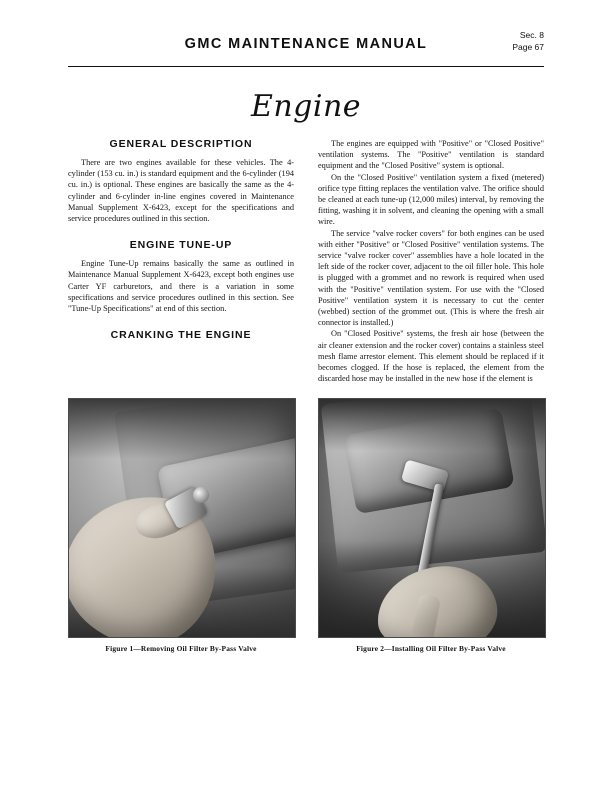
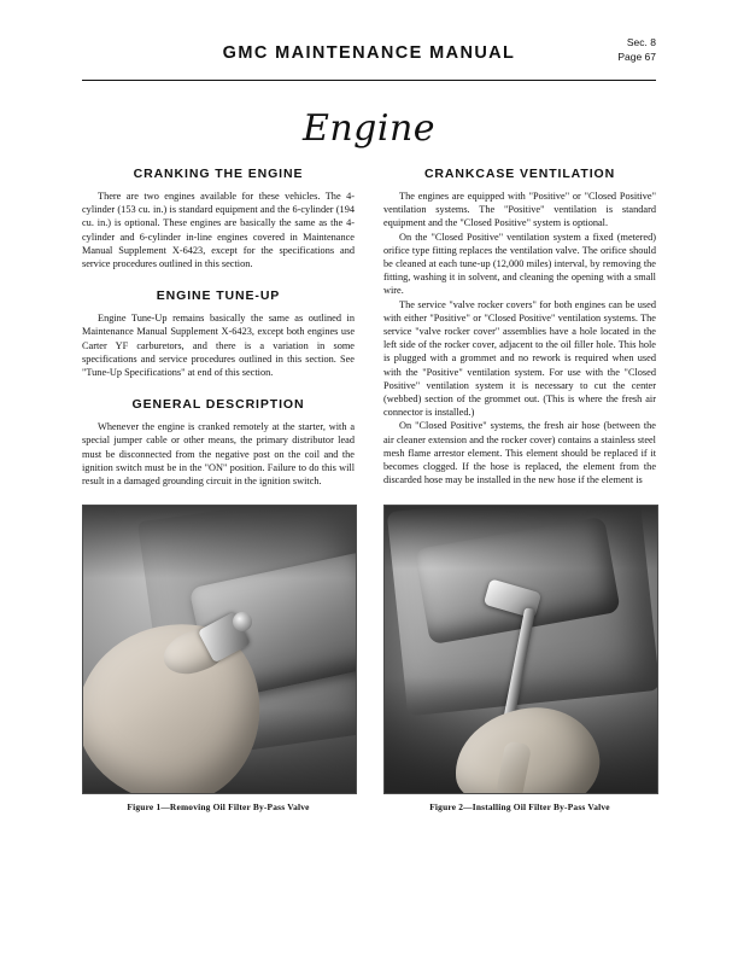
  GMC MAINTENANCE MANUAL
  Sec. 8
  Page 67
  Engine
- GENERAL DESCRIPTION
+ CRANKING THE ENGINE
  There are two engines available for these vehicles. The 4-cylinder (153 cu. in.) is standard equipment and the 6-cylinder (194 cu. in.) is optional. These engines are basically the same as the 4-cylinder and 6-cylinder in-line engines covered in Maintenance Manual Supplement X-6423, except for the specifications and service procedures outlined in this section.
  ENGINE TUNE-UP
  Engine Tune-Up remains basically the same as outlined in Maintenance Manual Supplement X-6423, except both engines use Carter YF carburetors, and there is a variation in some specifications and service procedures outlined in this section. See "Tune-Up Specifications" at end of this section.
- CRANKING THE ENGINE
+ GENERAL DESCRIPTION
+ Whenever the engine is cranked remotely at the starter, with a special jumper cable or other means, the primary distributor lead must be disconnected from the negative post on the coil and the ignition switch must be in the "ON" position. Failure to do this will result in a damaged grounding circuit in the ignition switch.
+ CRANKCASE VENTILATION
  The engines are equipped with "Positive" or "Closed Positive" ventilation systems. The "Positive" ventilation is standard equipment and the "Closed Positive" system is optional.
  On the "Closed Positive" ventilation system a fixed (metered) orifice type fitting replaces the ventilation valve. The orifice should be cleaned at each tune-up (12,000 miles) interval, by removing the fitting, washing it in solvent, and cleaning the opening with a small wire.
  The service "valve rocker covers" for both engines can be used with either "Positive" or "Closed Positive" ventilation systems. The service "valve rocker cover" assemblies have a hole located in the left side of the rocker cover, adjacent to the oil filler hole. This hole is plugged with a grommet and no rework is required when used with the "Positive" ventilation system. For use with the "Closed Positive" ventilation system it is necessary to cut the center (webbed) section of the grommet out. (This is where the fresh air connector is installed.)
  On "Closed Positive" systems, the fresh air hose (between the air cleaner extension and the rocker cover) contains a stainless steel mesh flame arrestor element. This element should be replaced if it becomes clogged. If the hose is replaced, the element from the discarded hose may be installed in the new hose if the element is
  Figure 1—Removing Oil Filter By-Pass Valve
  Figure 2—Installing Oil Filter By-Pass Valve
